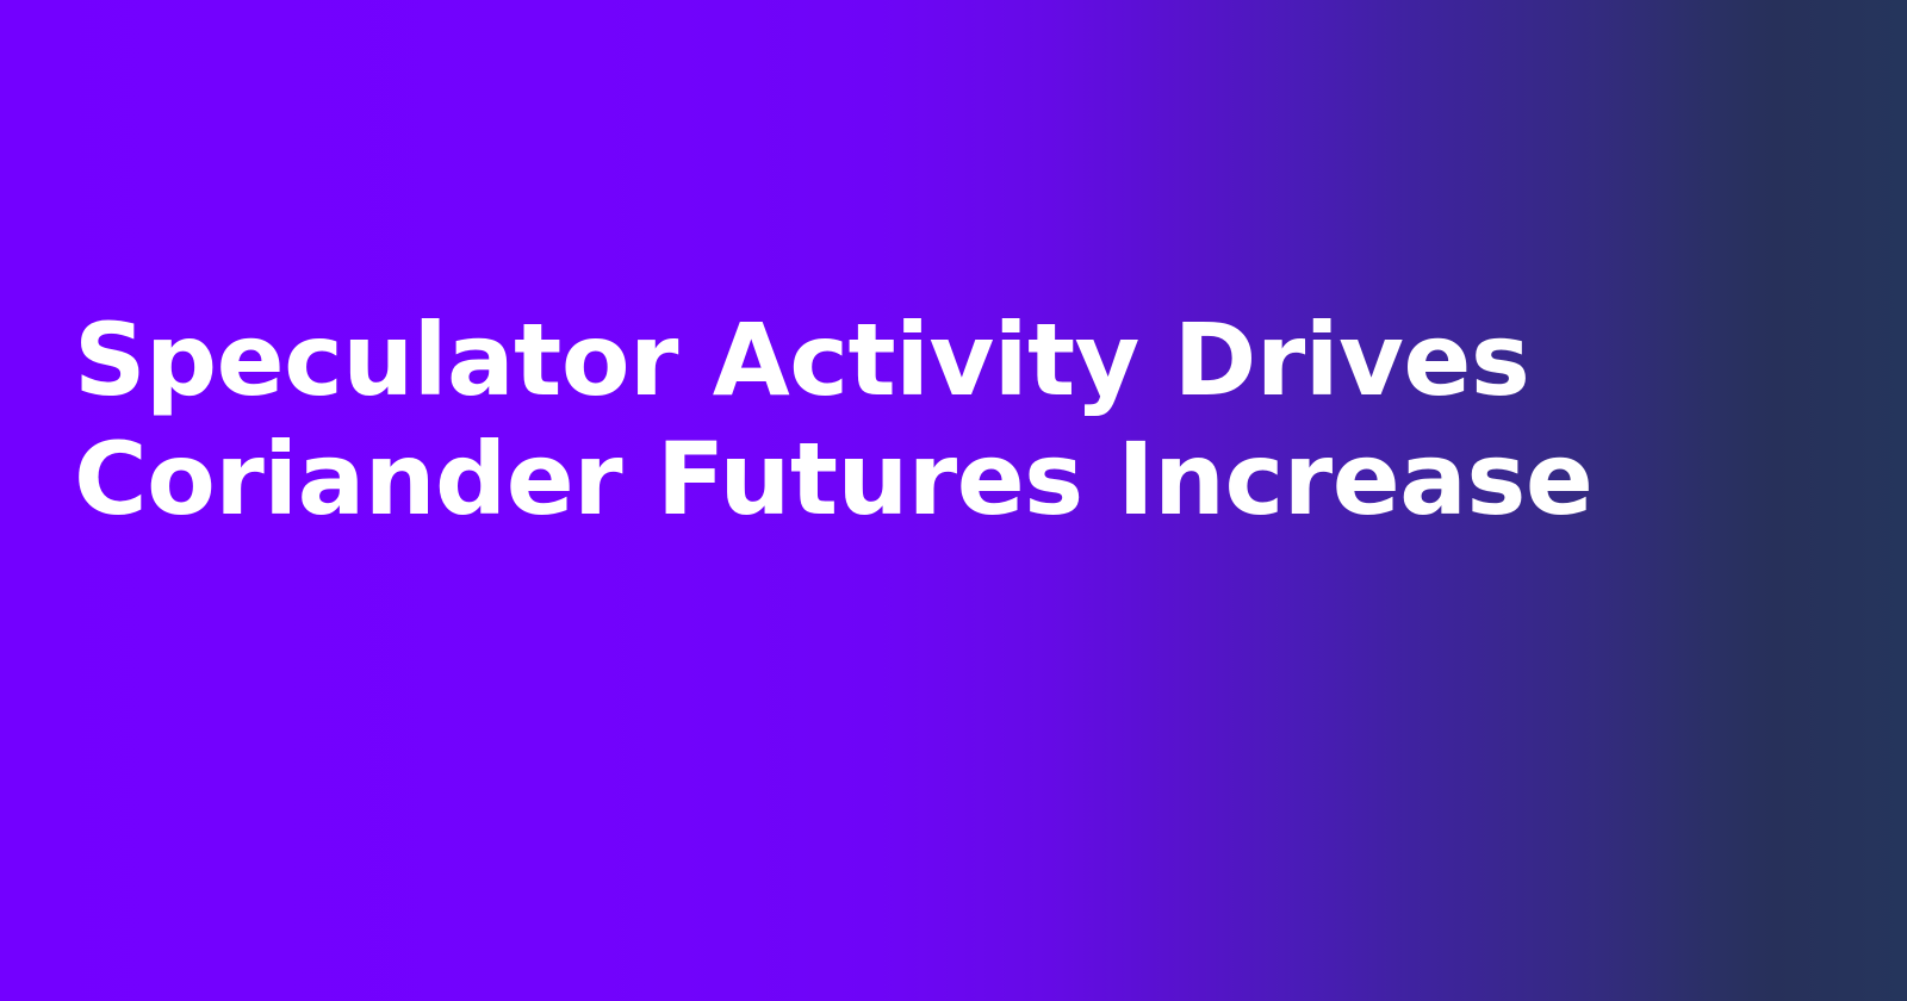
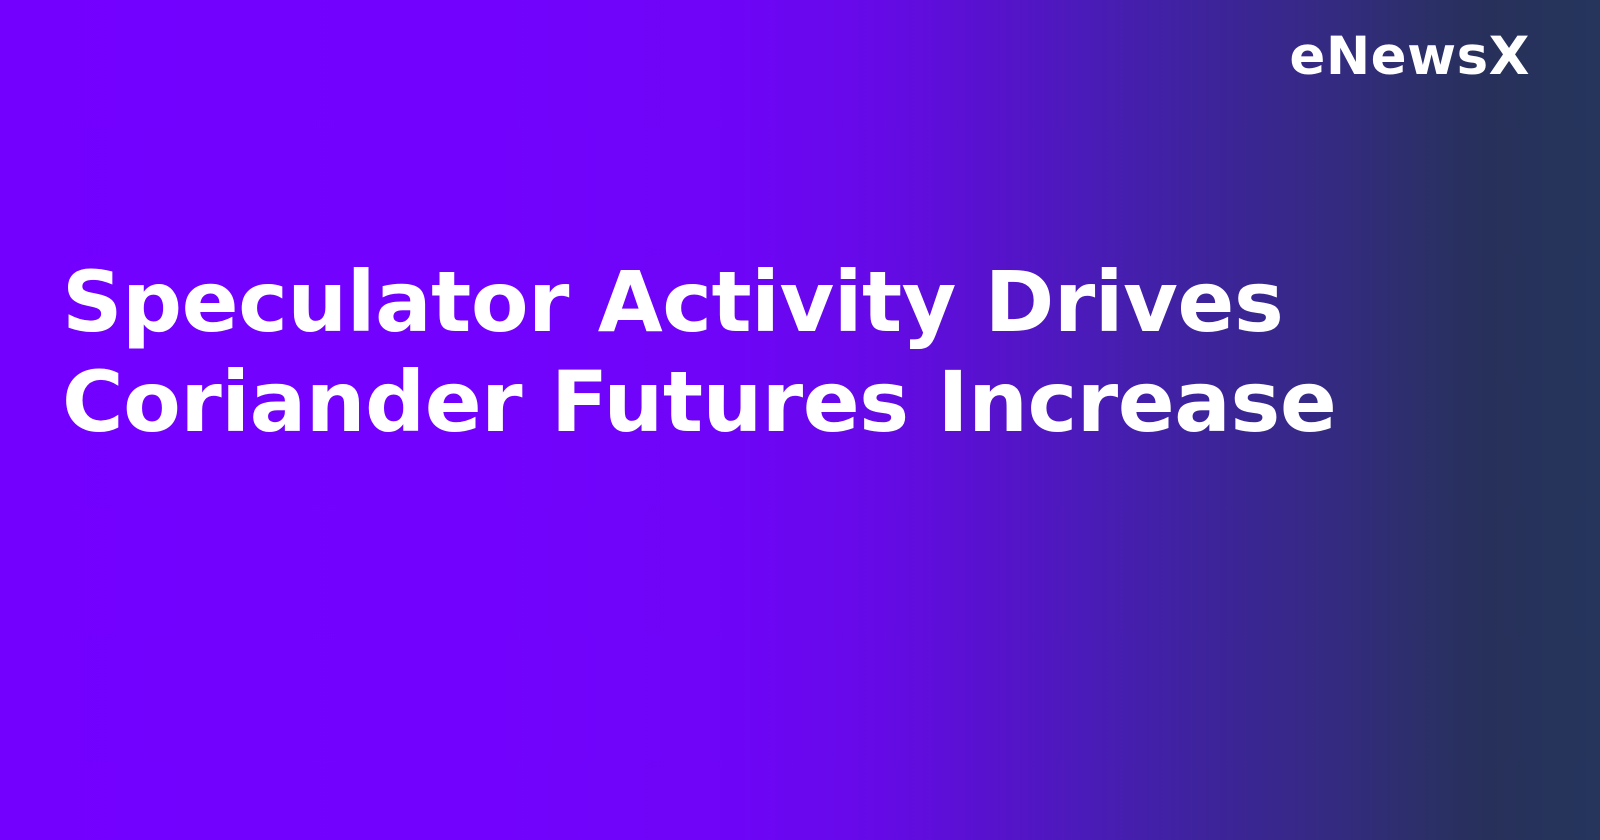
+ eNewsX
  Speculator Activity Drives
  Coriander Futures Increase
